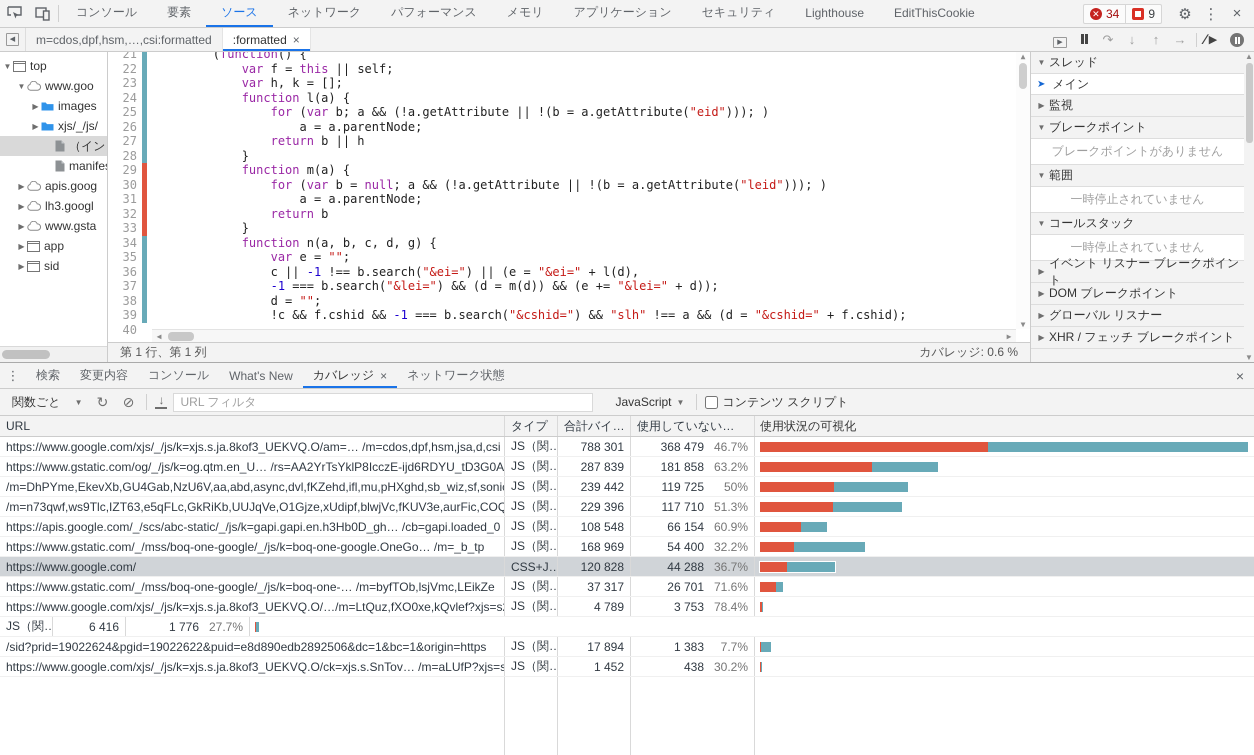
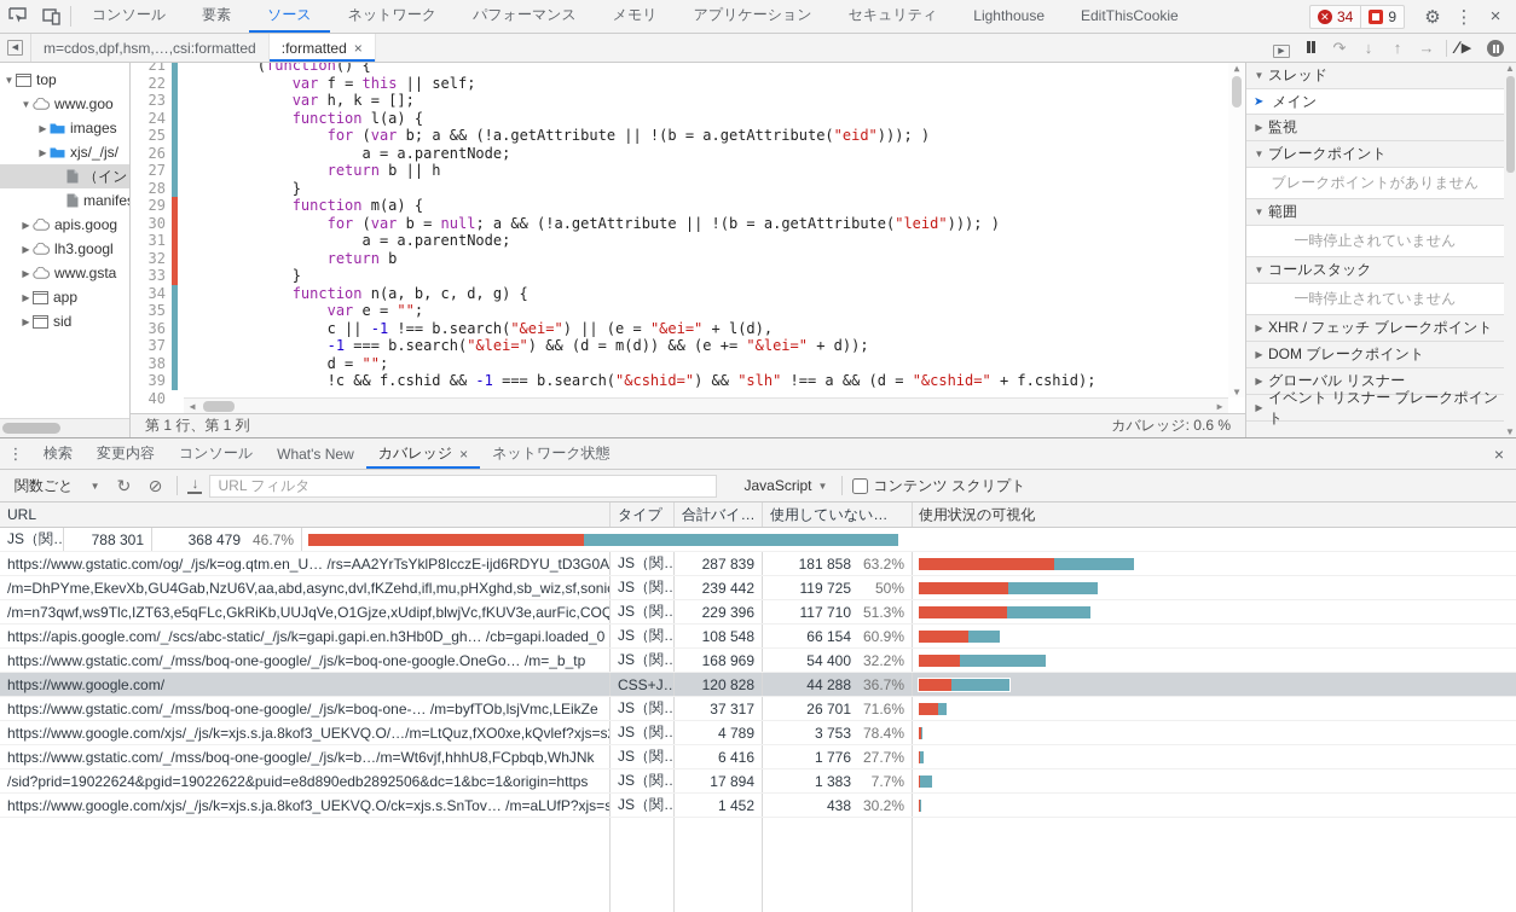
  コンソール
  要素
  ソース
  ネットワーク
  パフォーマンス
  メモリ
  アプリケーション
  セキュリティ
  Lighthouse
  EditThisCookie
  ✕
  34
  9
  ⚙
  ⋮
  ×
  m=cdos,dpf,hsm,…,csi:formatted
  :formatted
  ×
  ↷
  ↓
  ↑
  →
  ▶
  ▼
  top
  ▼
  www.goo
  ▶
  images
  ▶
  xjs/_/js/
  （イン
  manife
  ▶
  apis.goog
  ▶
  lh3.googl
  ▶
  www.gsta
  ▶
  app
  ▶
  sid
  21
  (function() {
  22
  var f = this || self;
  23
  var h, k = [];
  24
  function l(a) {
  25
  for (var b; a && (!a.getAttribute || !(b = a.getAttribute("eid"))); )
  26
  a = a.parentNode;
  27
  return b || h
  28
  }
  29
  function m(a) {
  30
  for (var b = null; a && (!a.getAttribute || !(b = a.getAttribute("leid"))); )
  31
  a = a.parentNode;
  32
  return b
  33
  }
  34
  function n(a, b, c, d, g) {
  35
  var e = "";
  36
  c || -1 !== b.search("&ei=") || (e = "&ei=" + l(d),
  37
  -1 === b.search("&lei=") && (d = m(d)) && (e += "&lei=" + d));
  38
  d = "";
  39
  !c && f.cshid && -1 === b.search("&cshid=") && "slh" !== a && (d = "&cshid=" + f.cshid);
  40
  ▲
  ▼
  ◀
  ▶
  第 1 行、第 1 列
  カバレッジ: 0.6 %
  ▼
  スレッド
  ➤
  メイン
  ▶
  監視
  ▼
  ブレークポイント
  ブレークポイントがありません
  ▼
  範囲
  一時停止されていません
  ▼
  コールスタック
  一時停止されていません
  ▶
- イベント リスナー ブレークポイント
+ XHR / フェッチ ブレークポイント
  ▶
  DOM ブレークポイント
  ▶
  グローバル リスナー
  ▶
- XHR / フェッチ ブレークポイント
+ イベント リスナー ブレークポイント
  ▲
  ▼
  ⋮
  検索
  変更内容
  コンソール
  What's New
  カバレッジ
  ×
  ネットワーク状態
  ×
  関数ごと
  ▼
  ↻
  ⊘
  ↓
  URL フィルタ
  JavaScript
  ▼
  コンテンツ スクリプト
  URL
  タイプ
  合計バイ…
  使用していない…
  使用状況の可視化
- https://www.google.com/xjs/_/js/k=xjs.s.ja.8kof3_UEKVQ.O/am=… /m=cdos,dpf,hsm,jsa,d,csi
  JS（関…
  788 301
  368 479
  46.7%
  https://www.gstatic.com/og/_/js/k=og.qtm.en_U… /rs=AA2YrTsYklP8IcczE-ijd6RDYU_tD3G0A
  JS（関…
  287 839
  181 858
  63.2%
  /m=DhPYme,EkevXb,GU4Gab,NzU6V,aa,abd,async,dvl,fKZehd,ifl,mu,pHXghd,sb_wiz,sf,soni
  JS（関…
  239 442
  119 725
  50%
  /m=n73qwf,ws9Tlc,IZT63,e5qFLc,GkRiKb,UUJqVe,O1Gjze,xUdipf,blwjVc,fKUV3e,aurFic,COQ
  JS（関…
  229 396
  117 710
  51.3%
  https://apis.google.com/_/scs/abc-static/_/js/k=gapi.gapi.en.h3Hb0D_gh… /cb=gapi.loaded_0
  JS（関…
  108 548
  66 154
  60.9%
  https://www.gstatic.com/_/mss/boq-one-google/_/js/k=boq-one-google.OneGo… /m=_b_tp
  JS（関…
  168 969
  54 400
  32.2%
  https://www.google.com/
  CSS+J…
  120 828
  44 288
  36.7%
  https://www.gstatic.com/_/mss/boq-one-google/_/js/k=boq-one-… /m=byfTOb,lsjVmc,LEikZe
  JS（関…
  37 317
  26 701
  71.6%
  https://www.google.com/xjs/_/js/k=xjs.s.ja.8kof3_UEKVQ.O/…/m=LtQuz,fXO0xe,kQvlef?xjs=s
  JS（関…
  4 789
  3 753
  78.4%
+ https://www.gstatic.com/_/mss/boq-one-google/_/js/k=b…/m=Wt6vjf,hhhU8,FCpbqb,WhJNk
  JS（関…
  6 416
  1 776
  27.7%
  /sid?prid=19022624&pgid=19022622&puid=e8d890edb2892506&dc=1&bc=1&origin=https
  JS（関…
  17 894
  1 383
  7.7%
  https://www.google.com/xjs/_/js/k=xjs.s.ja.8kof3_UEKVQ.O/ck=xjs.s.SnTov… /m=aLUfP?xjs=s
  JS（関…
  1 452
  438
  30.2%
